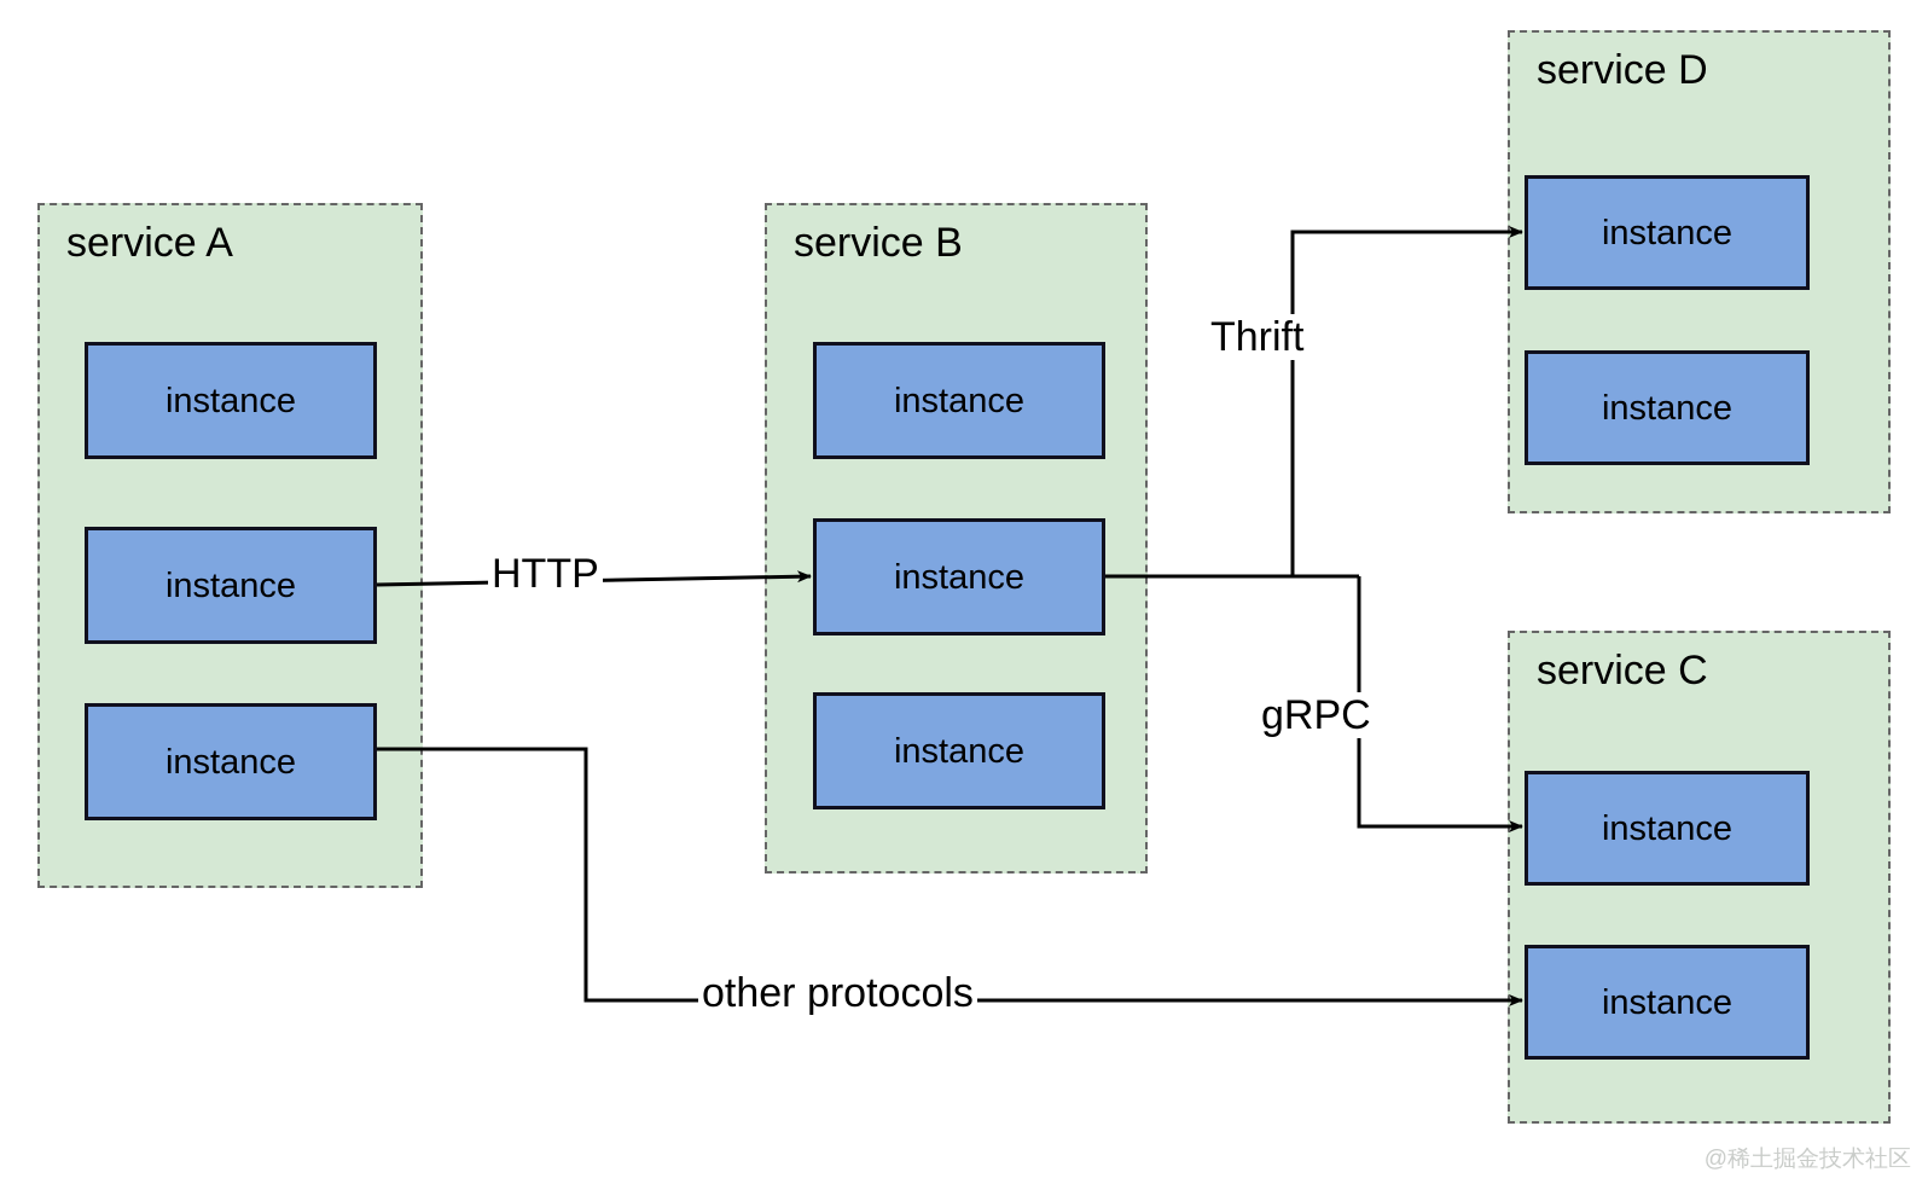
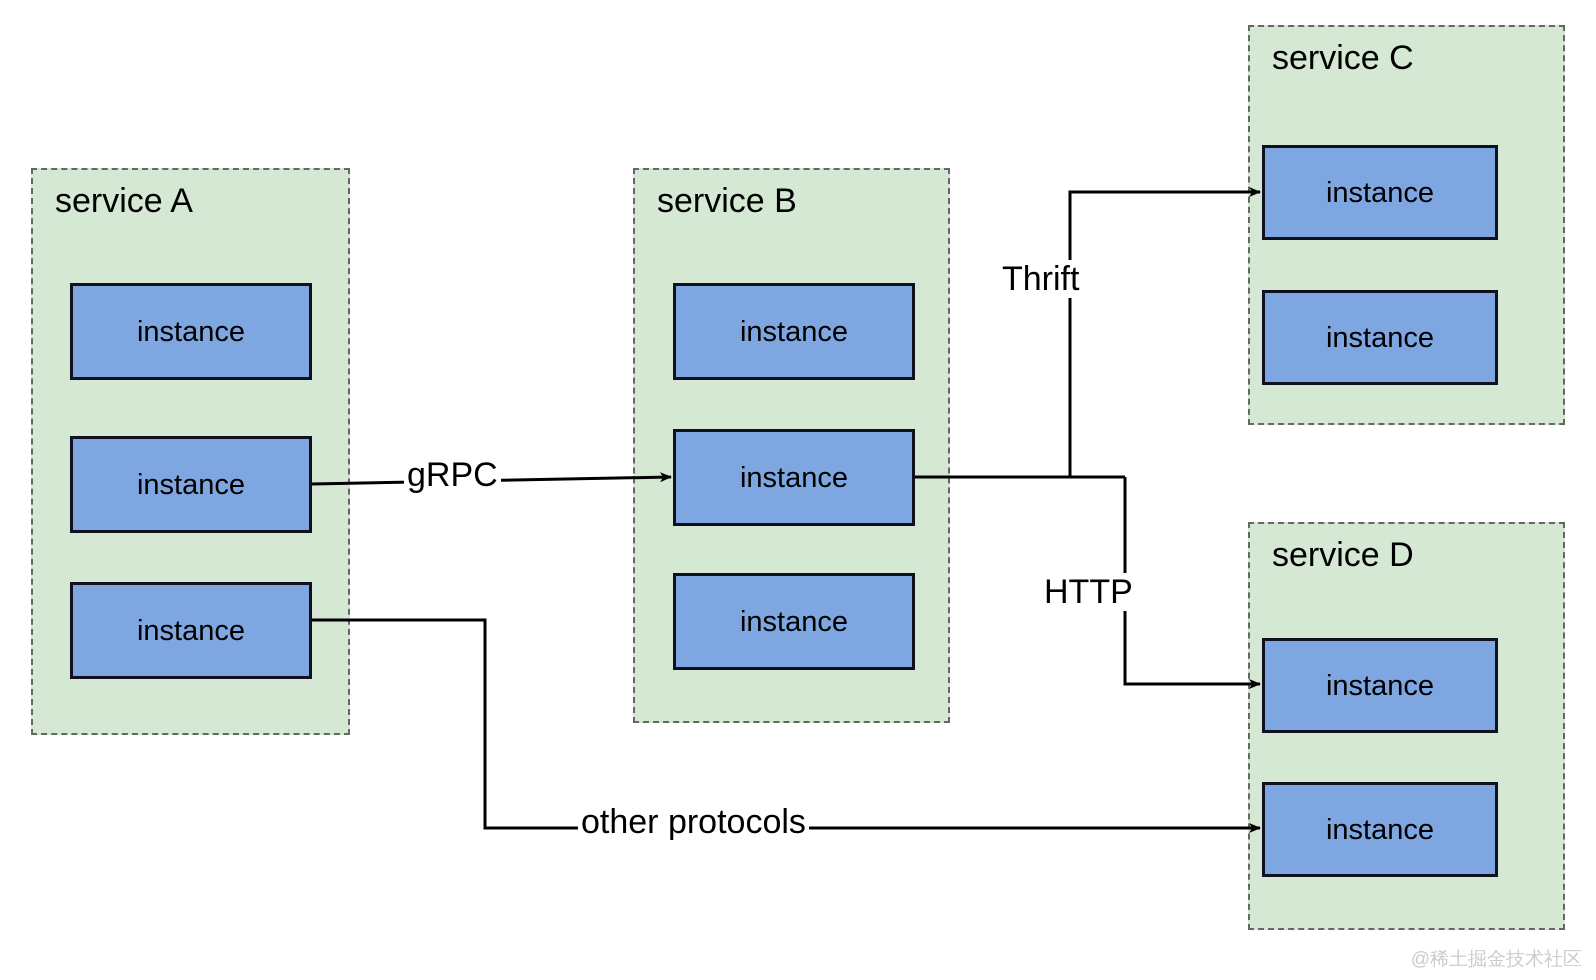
  service A
  instance
  instance
  instance
  service B
  instance
  instance
  instance
- service D
+ service C
  instance
  instance
- service C
+ service D
  instance
  instance
- HTTP
+ gRPC
  Thrift
- gRPC
+ HTTP
  other protocols
  @稀土掘金技术社区
